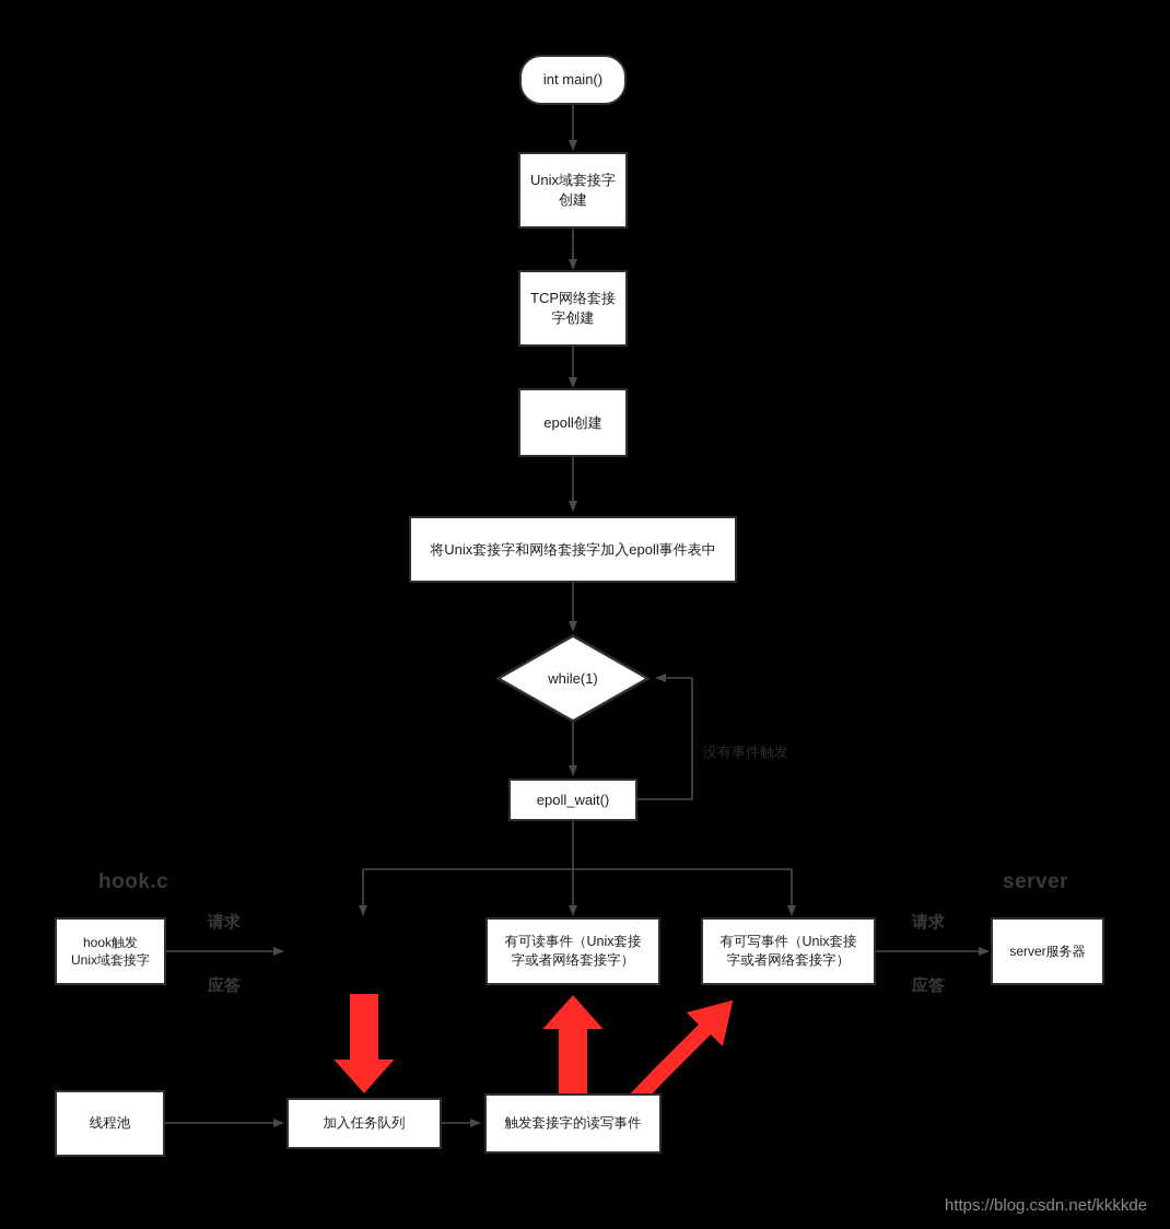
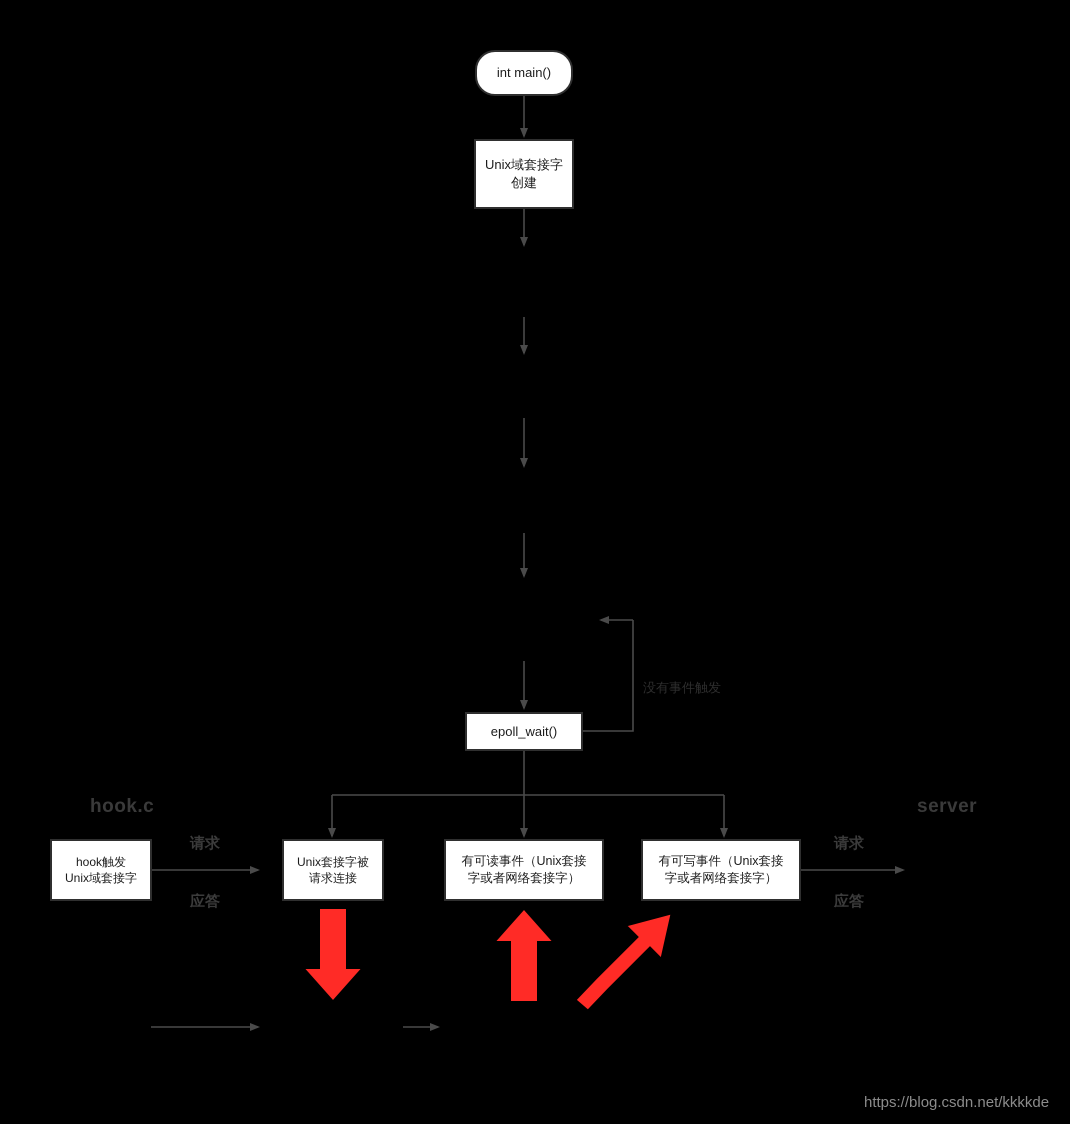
  int main()
  Unix域套接字
  创建
- TCP网络套接
- 字创建
- epoll创建
- 将Unix套接字和网络套接字加入epoll事件表中
- while(1)
  epoll_wait()
  hook触发
  Unix域套接字
+ Unix套接字被
+ 请求连接
  有可读事件（Unix套接
  字或者网络套接字）
  有可写事件（Unix套接
  字或者网络套接字）
- server服务器
- 线程池
- 加入任务队列
- 触发套接字的读写事件
  没有事件触发
  请求
  应答
  请求
  应答
  hook.c
  server
  https://blog.csdn.net/kkkkde
